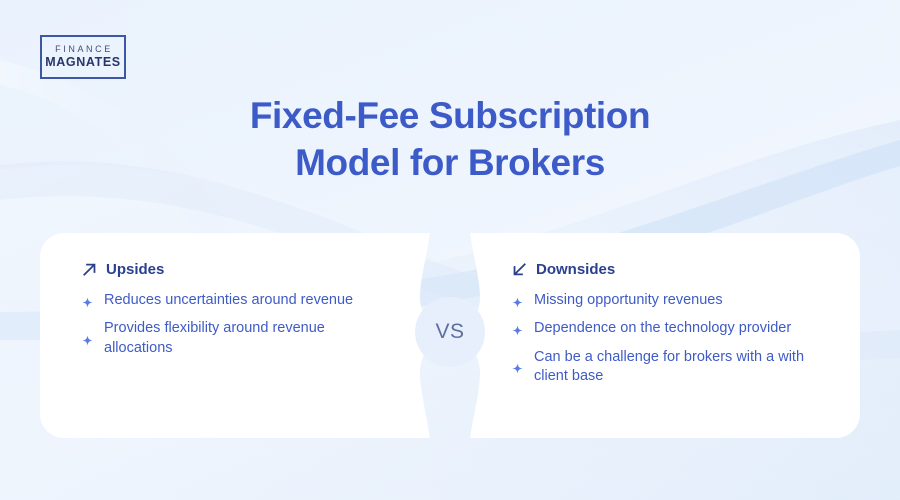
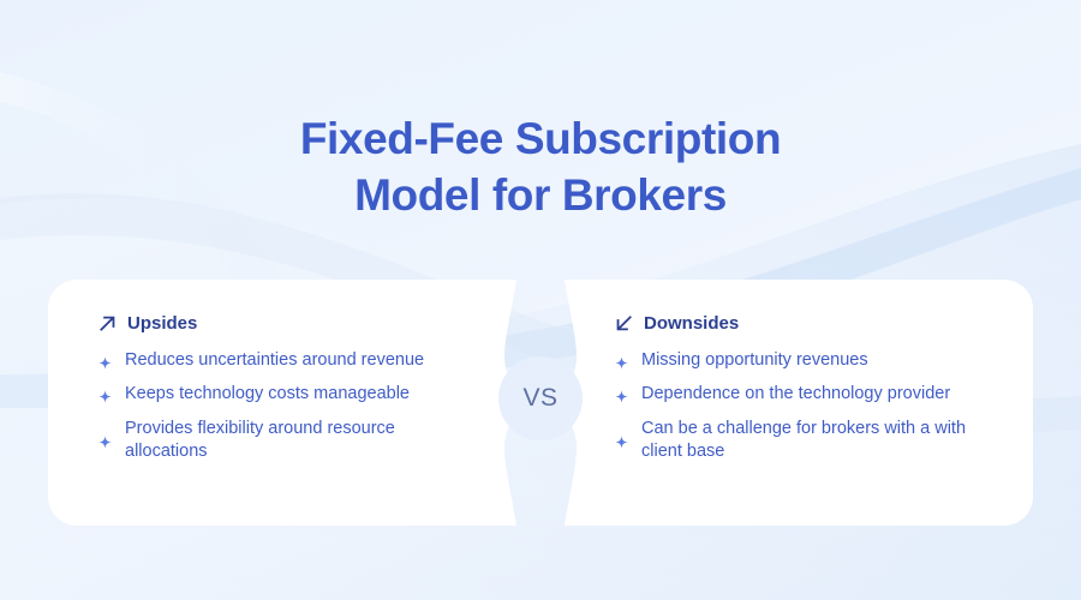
- FINANCE
- MAGNATES
  Fixed-Fee Subscription
  Model for Brokers
  Upsides
  Reduces uncertainties around revenue
+ Keeps technology costs manageable
- Provides flexibility around revenue allocations
+ Provides flexibility around resource allocations
  Downsides
  Missing opportunity revenues
  Dependence on the technology provider
  Can be a challenge for brokers with a with client base
  VS
